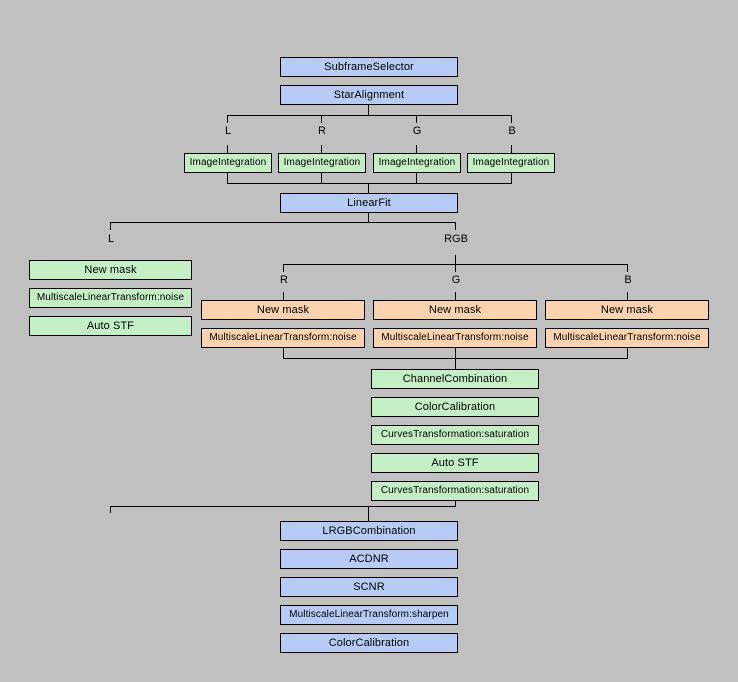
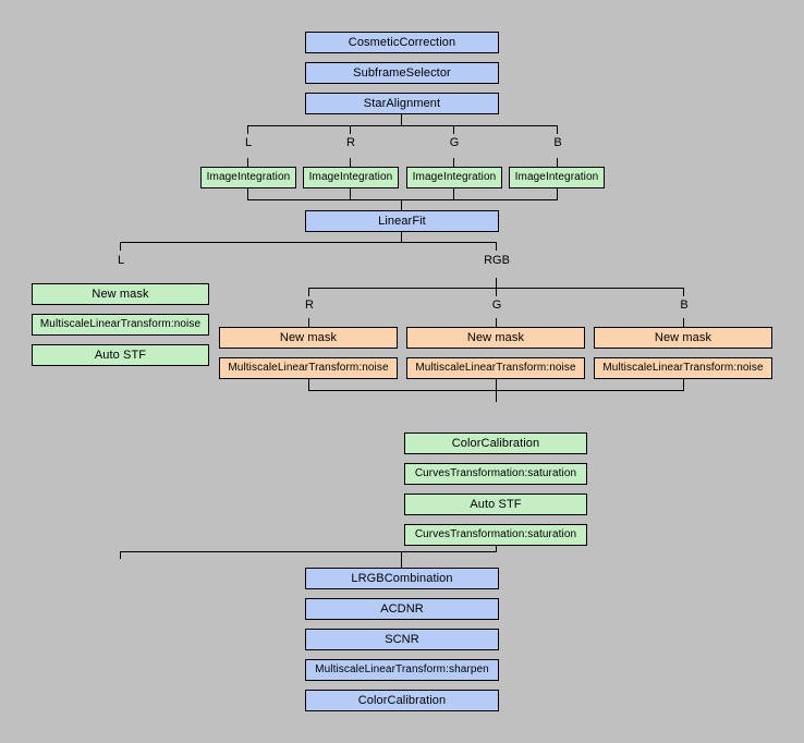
+ CosmeticCorrection
  SubframeSelector
  StarAlignment
  L
  R
  G
  B
  ImageIntegration
  ImageIntegration
  ImageIntegration
  ImageIntegration
  LinearFit
  L
  RGB
  New mask
  MultiscaleLinearTransform:noise
  Auto STF
  R
  G
  B
  New mask
  MultiscaleLinearTransform:noise
  New mask
  MultiscaleLinearTransform:noise
  New mask
  MultiscaleLinearTransform:noise
- ChannelCombination
  ColorCalibration
  CurvesTransformation:saturation
  Auto STF
  CurvesTransformation:saturation
  LRGBCombination
  ACDNR
  SCNR
  MultiscaleLinearTransform:sharpen
  ColorCalibration
